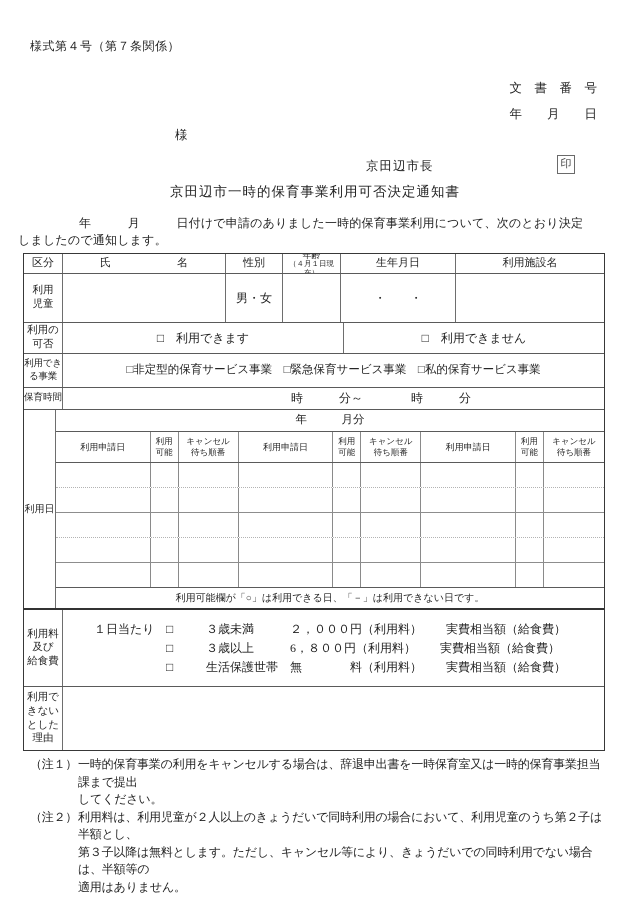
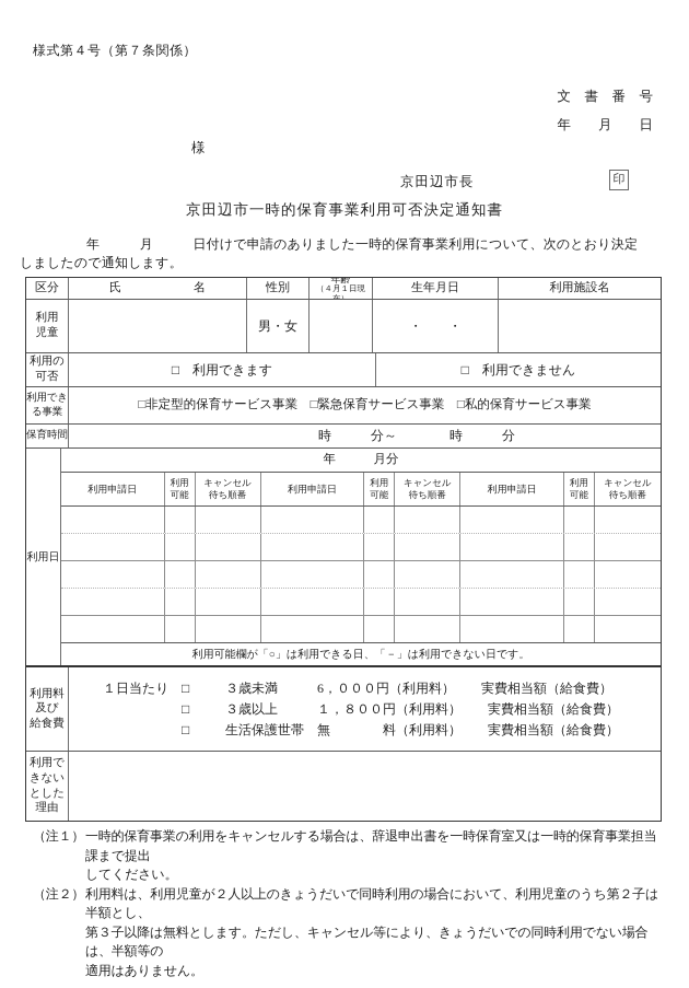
  様式第４号（第７条関係）
  文 書 番 号
  年 月 日
  様
  京田辺市長
  印
  京田辺市一時的保育事業利用可否決定通知書
  年 月 日付けで申請のありました一時的保育事業利用について、次のとおり決定
  しましたので通知します。
  区分
  氏 名
  性別
  年齢
  （４月１日現在）
  生年月日
  利用施設名
  利用
  児童
  男・女
  ・ ・
  利用の
  可否
  □ 利用できます
  □ 利用できません
  利用でき
  る事業
  □非定型的保育サービス事業 □緊急保育サービス事業 □私的保育サービス事業
  保育時間
  時 分～ 時 分
  利用日
  年 月分
  利用申請日
  利用
  可能
  キャンセル
  待ち順番
  利用申請日
  利用
  可能
  キャンセル
  待ち順番
  利用申請日
  利用
  可能
  キャンセル
  待ち順番
  利用可能欄が「○」は利用できる日、「－」は利用できない日です。
  利用料
  及び
  給食費
  １日当たり
  □
- ３歳未満 ２，０００円（利用料） 実費相当額（給食費）
+ ３歳未満 6，０００円（利用料） 実費相当額（給食費）
  □
- ３歳以上 6，８００円（利用料） 実費相当額（給食費）
+ ３歳以上 １，８００円（利用料） 実費相当額（給食費）
  □
  生活保護世帯 無 料（利用料） 実費相当額（給食費）
  利用で
  きない
  とした
  理由
  （注１）
  一時的保育事業の利用をキャンセルする場合は、辞退申出書を一時保育室又は一時的保育事業担当課まで提出
  してください。
  （注２）
  利用料は、利用児童が２人以上のきょうだいで同時利用の場合において、利用児童のうち第２子は半額とし、
  第３子以降は無料とします。ただし、キャンセル等により、きょうだいでの同時利用でない場合は、半額等の
  適用はありません。
